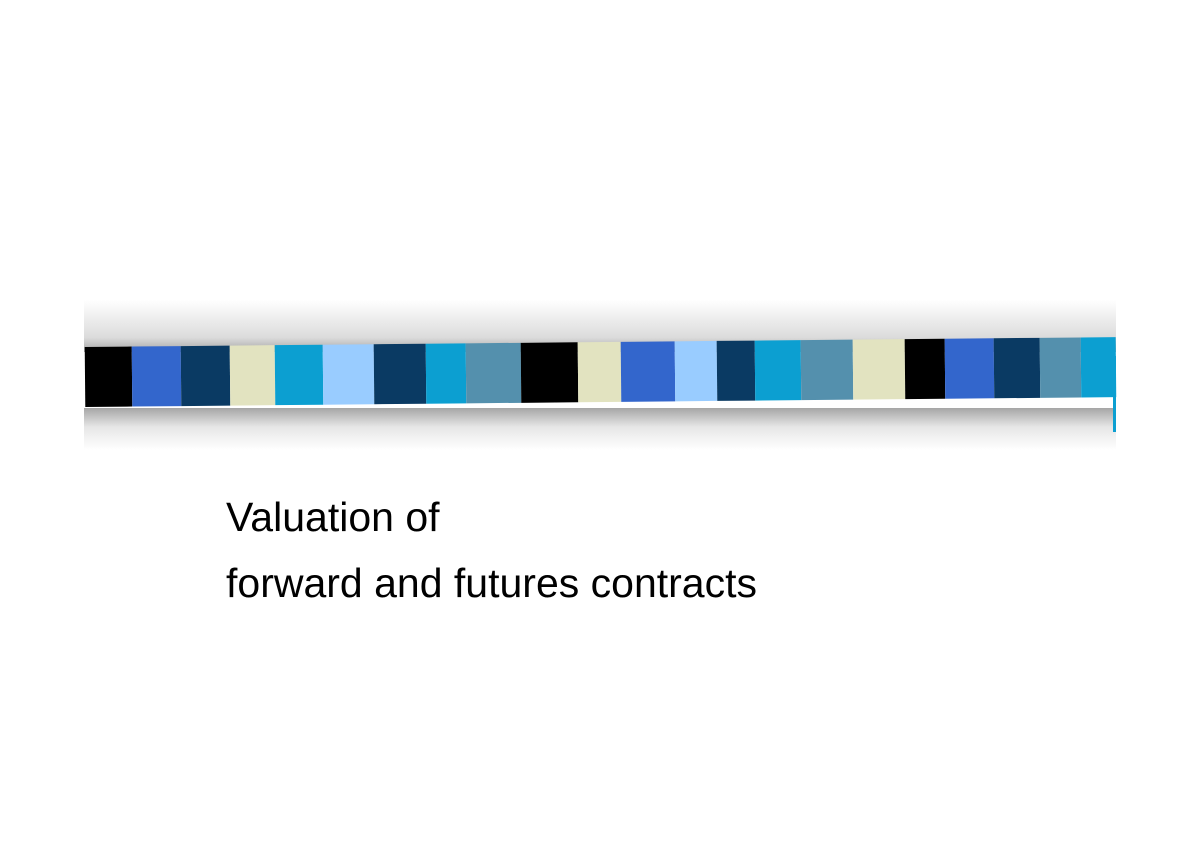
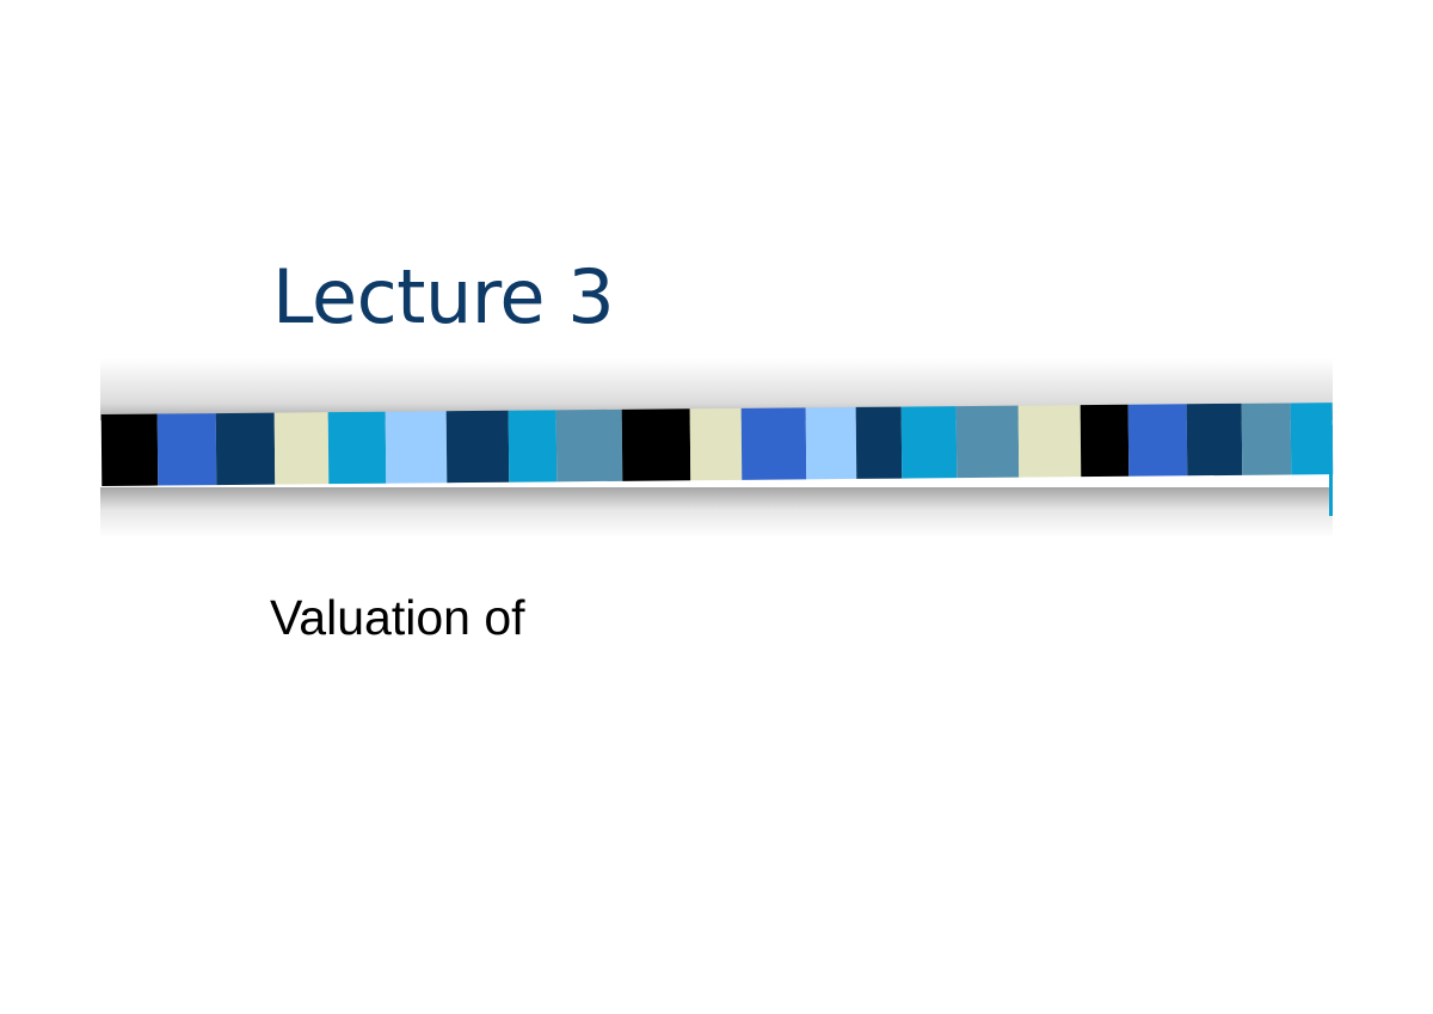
+ Lecture 3
  Valuation of
- forward and futures contracts
